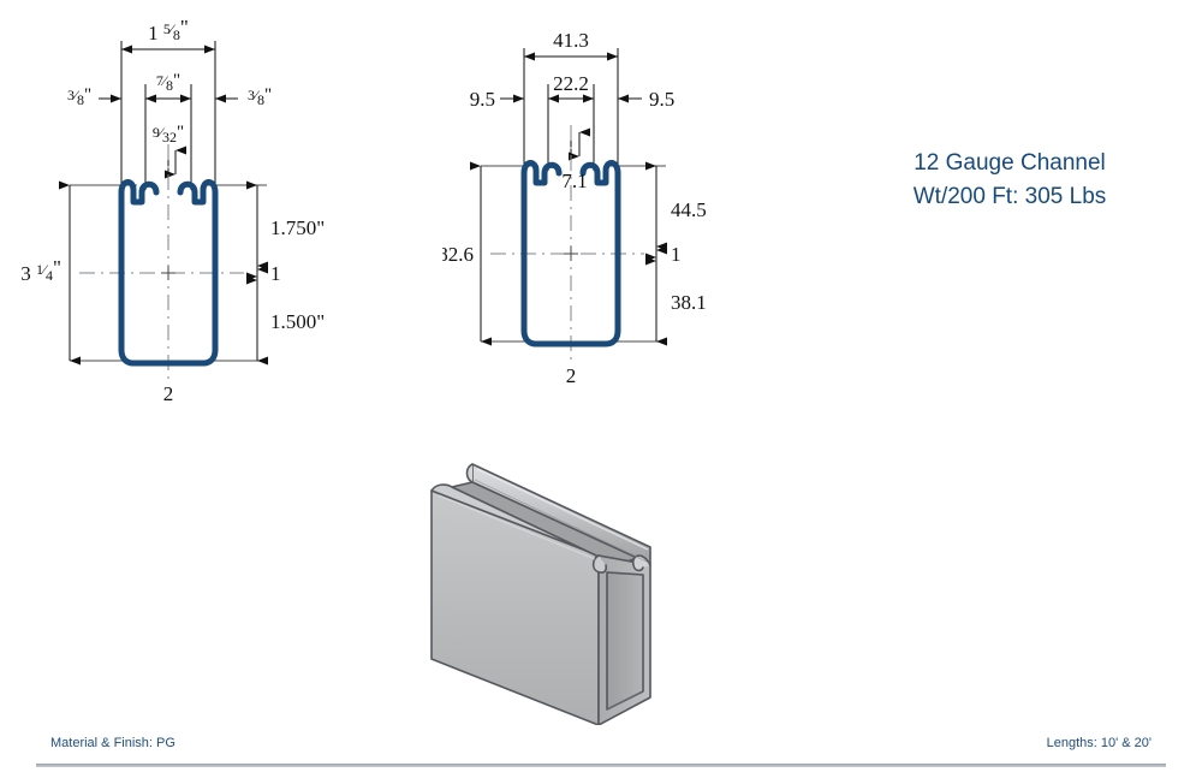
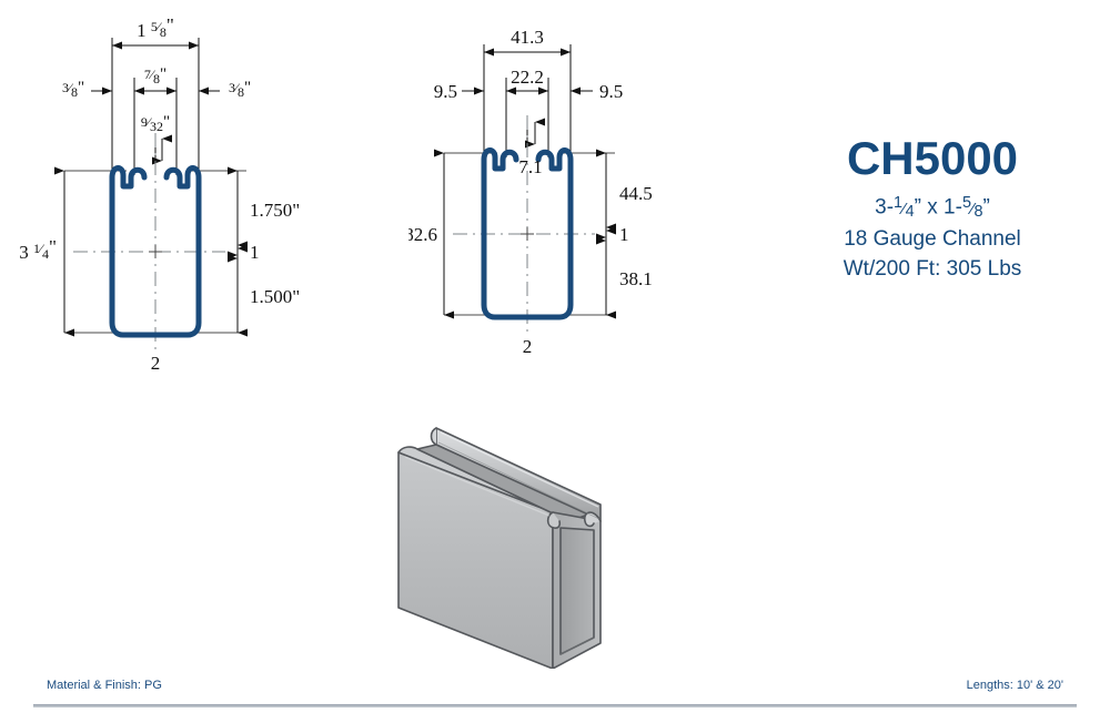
  1 5⁄8"
  7⁄8"
  3⁄8"
  3⁄8"
  9⁄32"
  3 1⁄4"
  1.750"
  1
  1.500"
  2
  41.3
  22.2
  9.5
  9.5
  7.1
  82.6
  44.5
  1
  38.1
  2
+ CH5000
+ 3-1⁄4” x 1-5⁄8”
- 12 Gauge Channel
+ 18 Gauge Channel
  Wt/200 Ft: 305 Lbs
  Material & Finish: PG
  Lengths: 10' & 20'
